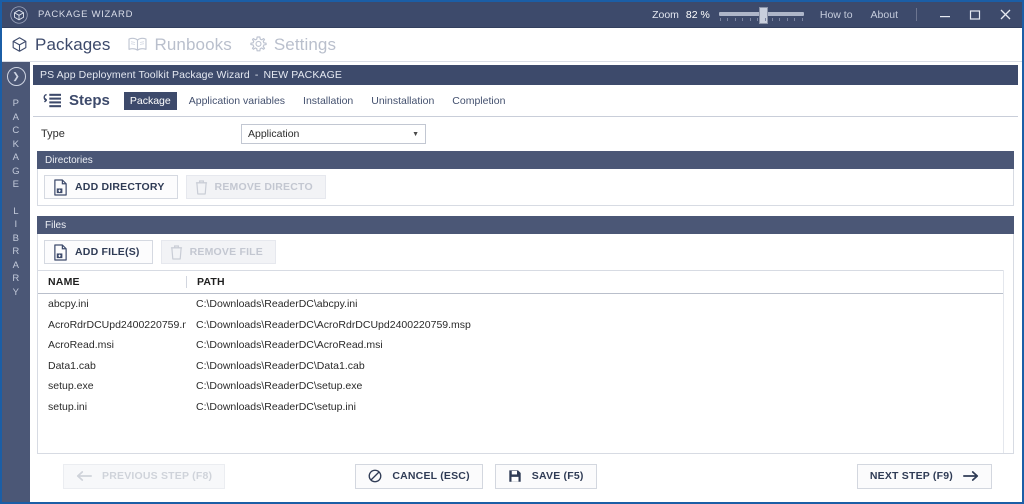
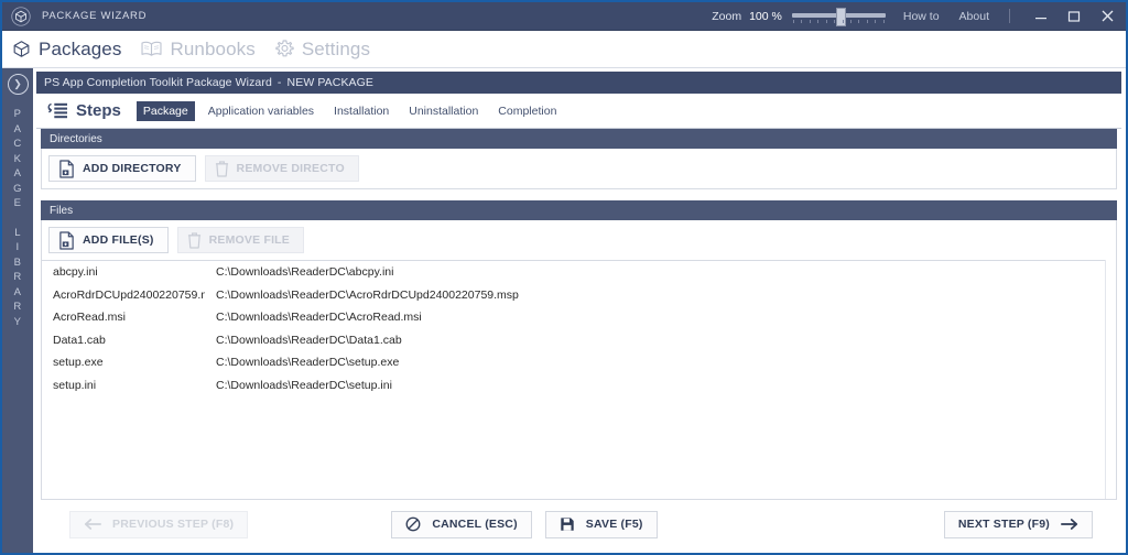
  PACKAGE WIZARD
  Zoom
- 82 %
+ 100 %
  How to
  About
  Packages
  Runbooks
  Settings
  ❯
  P
  A
  C
  K
  A
  G
  E
  L
  I
  B
  R
  A
  R
  Y
- PS App Deployment Toolkit Package Wizard
+ PS App Completion Toolkit Package Wizard
  -
  NEW PACKAGE
  Steps
  Package
  Application variables
  Installation
  Uninstallation
  Completion
- Type
- Application
  Directories
  ADD DIRECTORY
  REMOVE DIRECTO
  Files
  ADD FILE(S)
  REMOVE FILE
- NAME
- PATH
  abcpy.ini
  C:\Downloads\ReaderDC\abcpy.ini
  AcroRdrDCUpd2400220759.
  C:\Downloads\ReaderDC\AcroRdrDCUpd2400220759.msp
  AcroRead.msi
  C:\Downloads\ReaderDC\AcroRead.msi
  Data1.cab
  C:\Downloads\ReaderDC\Data1.cab
  setup.exe
  C:\Downloads\ReaderDC\setup.exe
  setup.ini
  C:\Downloads\ReaderDC\setup.ini
  PREVIOUS STEP (F8)
  CANCEL (ESC)
  SAVE (F5)
  NEXT STEP (F9)
